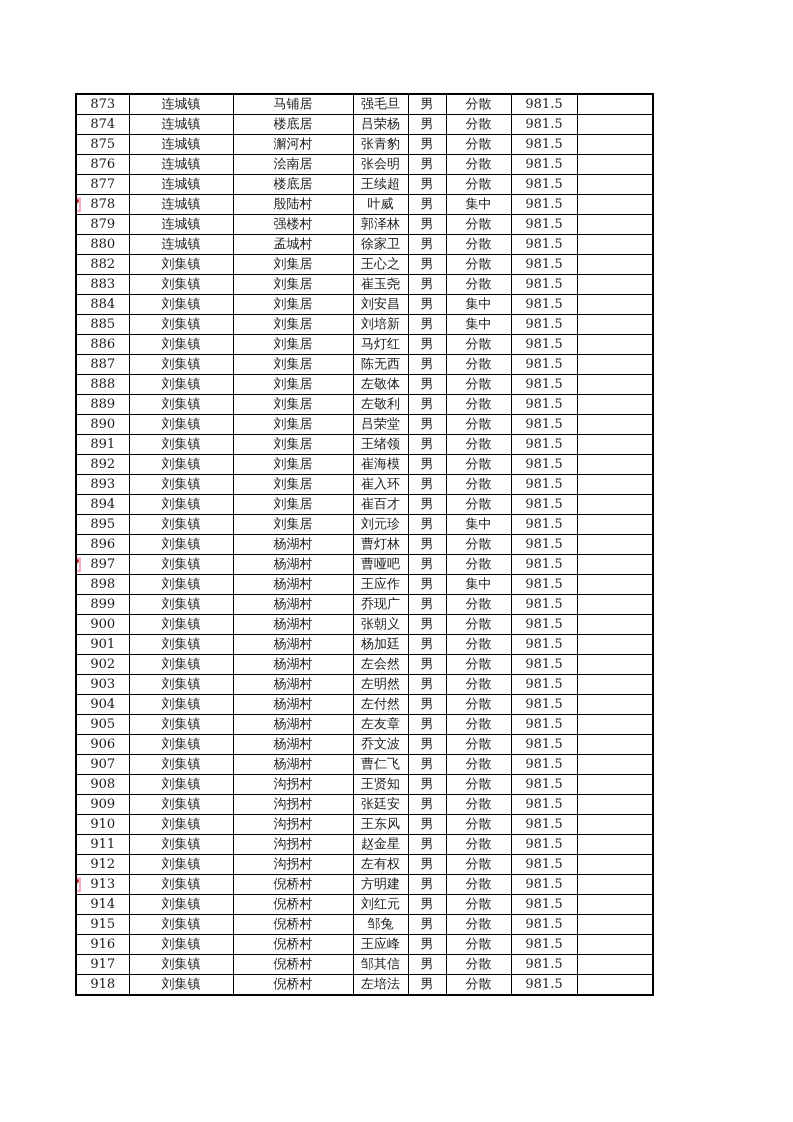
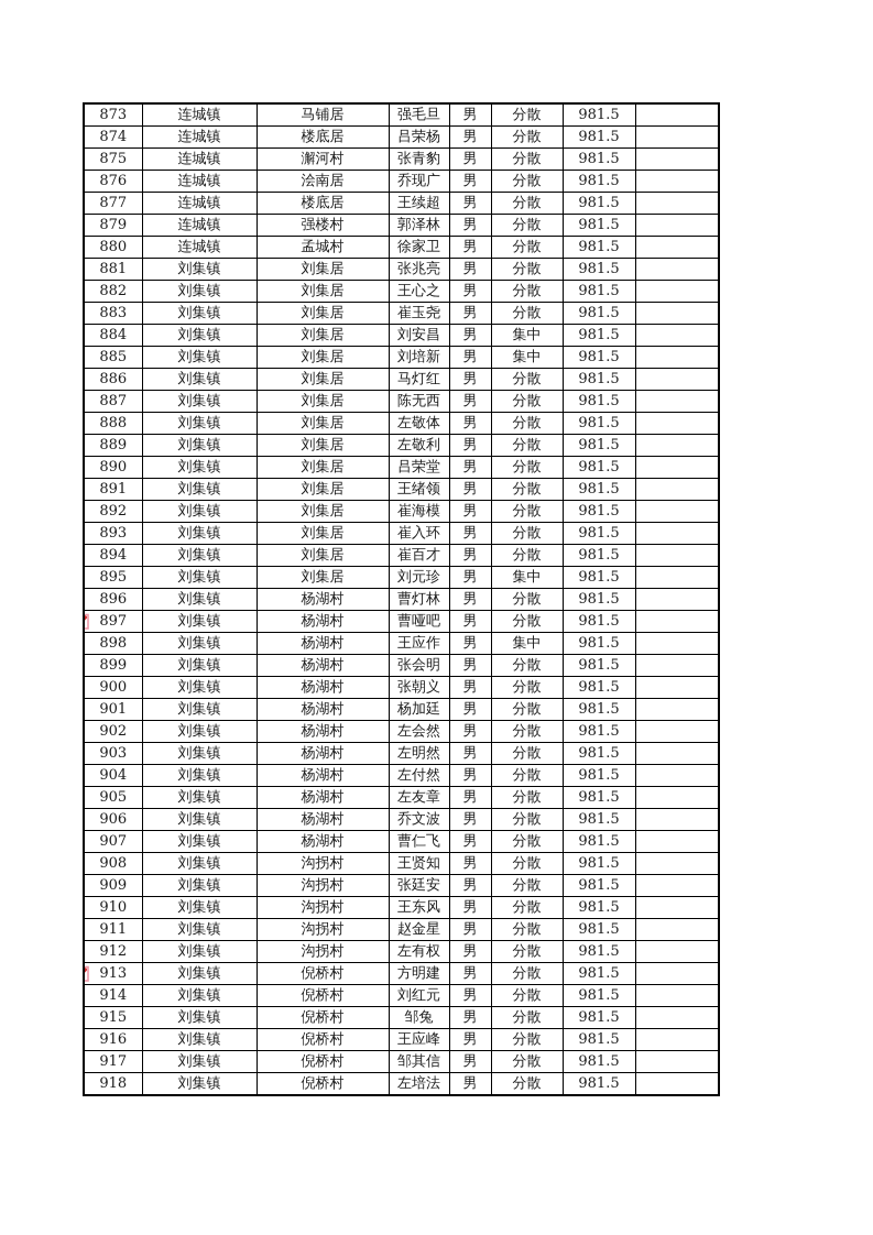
  873	连城镇	马铺居	强毛旦	男	分散	981.5
  874	连城镇	楼底居	吕荣杨	男	分散	981.5
  875	连城镇	澥河村	张青豹	男	分散	981.5
- 876	连城镇	浍南居	张会明	男	分散	981.5
+ 876	连城镇	浍南居	乔现广	男	分散	981.5
  877	连城镇	楼底居	王续超	男	分散	981.5
- 878	连城镇	殷陆村	叶威	男	集中	981.5
  879	连城镇	强楼村	郭泽林	男	分散	981.5
  880	连城镇	孟城村	徐家卫	男	分散	981.5
+ 881	刘集镇	刘集居	张兆亮	男	分散	981.5
  882	刘集镇	刘集居	王心之	男	分散	981.5
  883	刘集镇	刘集居	崔玉尧	男	分散	981.5
  884	刘集镇	刘集居	刘安昌	男	集中	981.5
  885	刘集镇	刘集居	刘培新	男	集中	981.5
  886	刘集镇	刘集居	马灯红	男	分散	981.5
  887	刘集镇	刘集居	陈无西	男	分散	981.5
  888	刘集镇	刘集居	左敬体	男	分散	981.5
  889	刘集镇	刘集居	左敬利	男	分散	981.5
  890	刘集镇	刘集居	吕荣堂	男	分散	981.5
  891	刘集镇	刘集居	王绪领	男	分散	981.5
  892	刘集镇	刘集居	崔海模	男	分散	981.5
  893	刘集镇	刘集居	崔入环	男	分散	981.5
  894	刘集镇	刘集居	崔百才	男	分散	981.5
  895	刘集镇	刘集居	刘元珍	男	集中	981.5
  896	刘集镇	杨湖村	曹灯林	男	分散	981.5
  897	刘集镇	杨湖村	曹哑吧	男	分散	981.5
  898	刘集镇	杨湖村	王应作	男	集中	981.5
- 899	刘集镇	杨湖村	乔现广	男	分散	981.5
+ 899	刘集镇	杨湖村	张会明	男	分散	981.5
  900	刘集镇	杨湖村	张朝义	男	分散	981.5
  901	刘集镇	杨湖村	杨加廷	男	分散	981.5
  902	刘集镇	杨湖村	左会然	男	分散	981.5
  903	刘集镇	杨湖村	左明然	男	分散	981.5
  904	刘集镇	杨湖村	左付然	男	分散	981.5
  905	刘集镇	杨湖村	左友章	男	分散	981.5
  906	刘集镇	杨湖村	乔文波	男	分散	981.5
  907	刘集镇	杨湖村	曹仁飞	男	分散	981.5
  908	刘集镇	沟拐村	王贤知	男	分散	981.5
  909	刘集镇	沟拐村	张廷安	男	分散	981.5
  910	刘集镇	沟拐村	王东风	男	分散	981.5
  911	刘集镇	沟拐村	赵金星	男	分散	981.5
  912	刘集镇	沟拐村	左有权	男	分散	981.5
  913	刘集镇	倪桥村	方明建	男	分散	981.5
  914	刘集镇	倪桥村	刘红元	男	分散	981.5
  915	刘集镇	倪桥村	邹兔	男	分散	981.5
  916	刘集镇	倪桥村	王应峰	男	分散	981.5
  917	刘集镇	倪桥村	邹其信	男	分散	981.5
  918	刘集镇	倪桥村	左培法	男	分散	981.5
